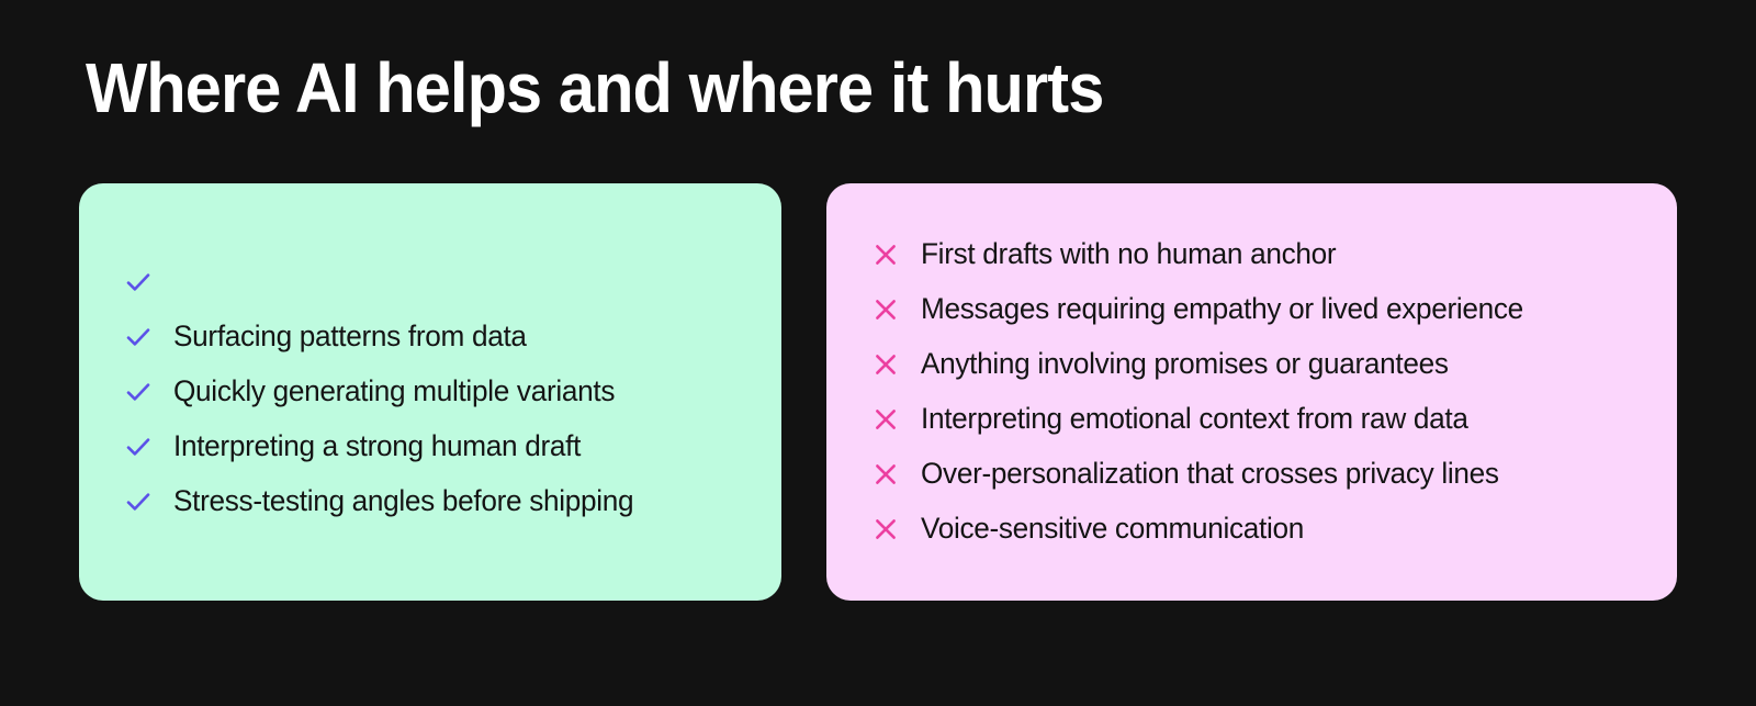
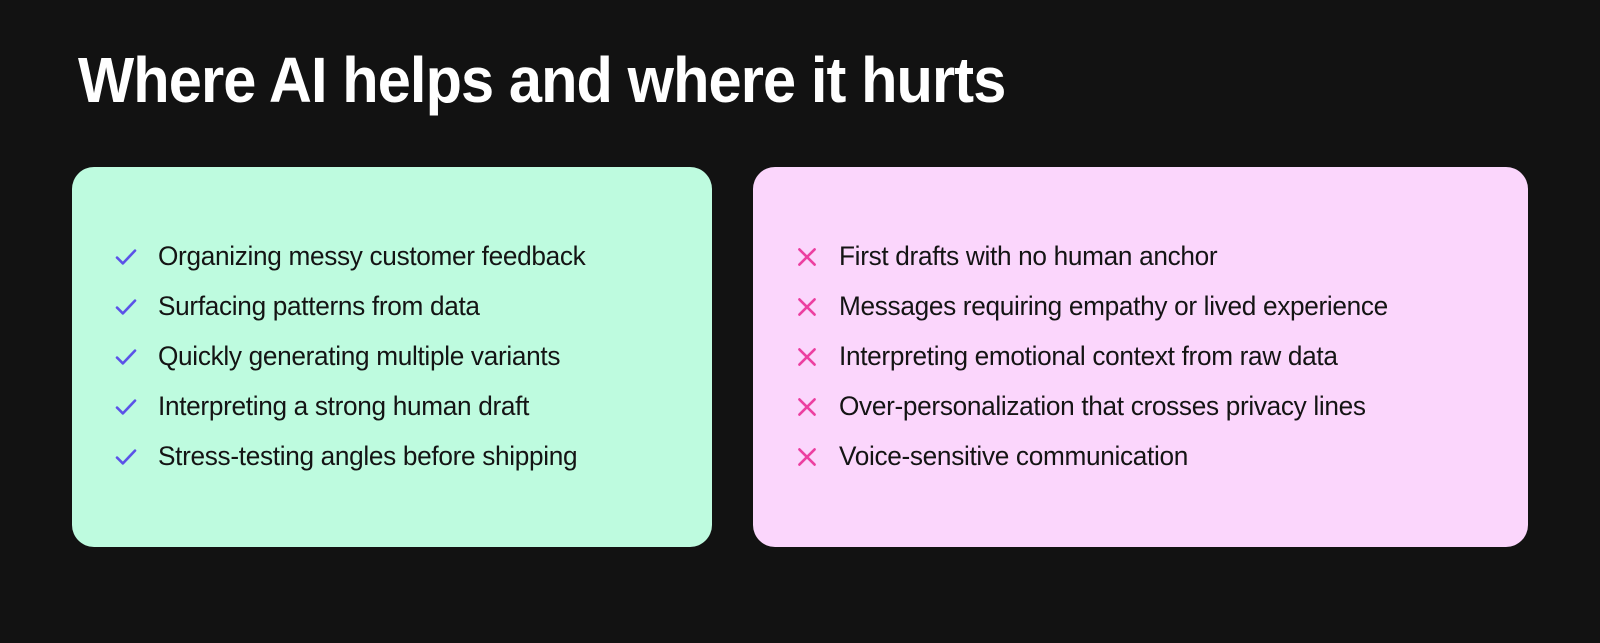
  Where AI helps and where it hurts
+ Organizing messy customer feedback
  Surfacing patterns from data
  Quickly generating multiple variants
  Interpreting a strong human draft
  Stress-testing angles before shipping
  First drafts with no human anchor
  Messages requiring empathy or lived experience
- Anything involving promises or guarantees
  Interpreting emotional context from raw data
  Over-personalization that crosses privacy lines
  Voice-sensitive communication
